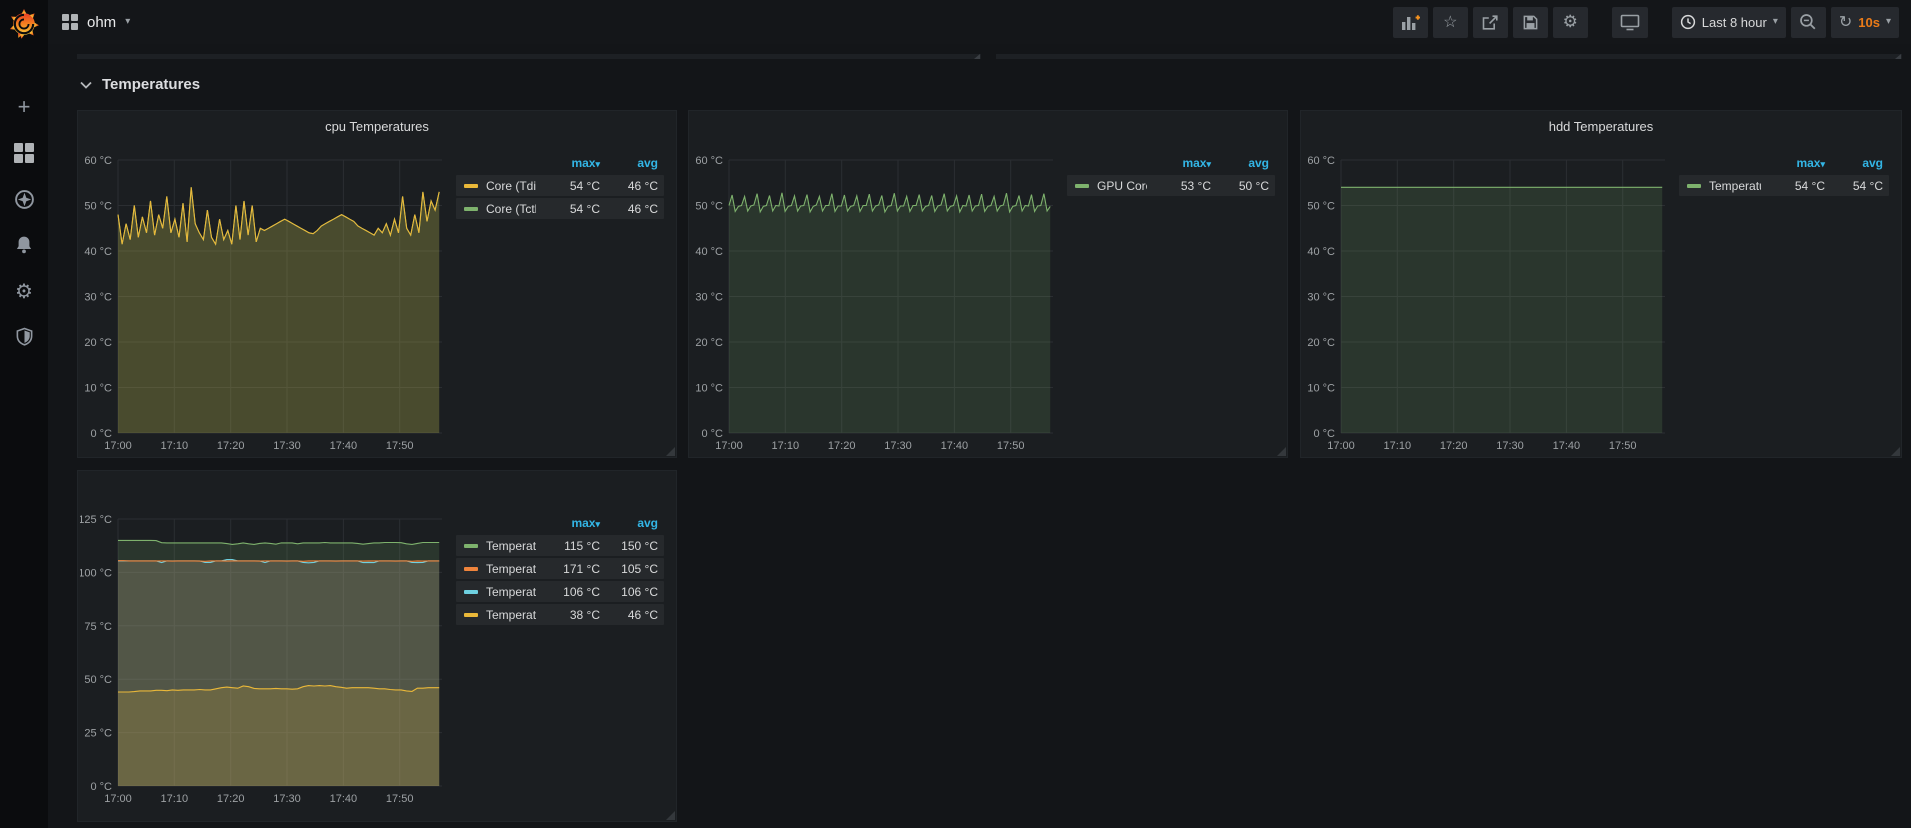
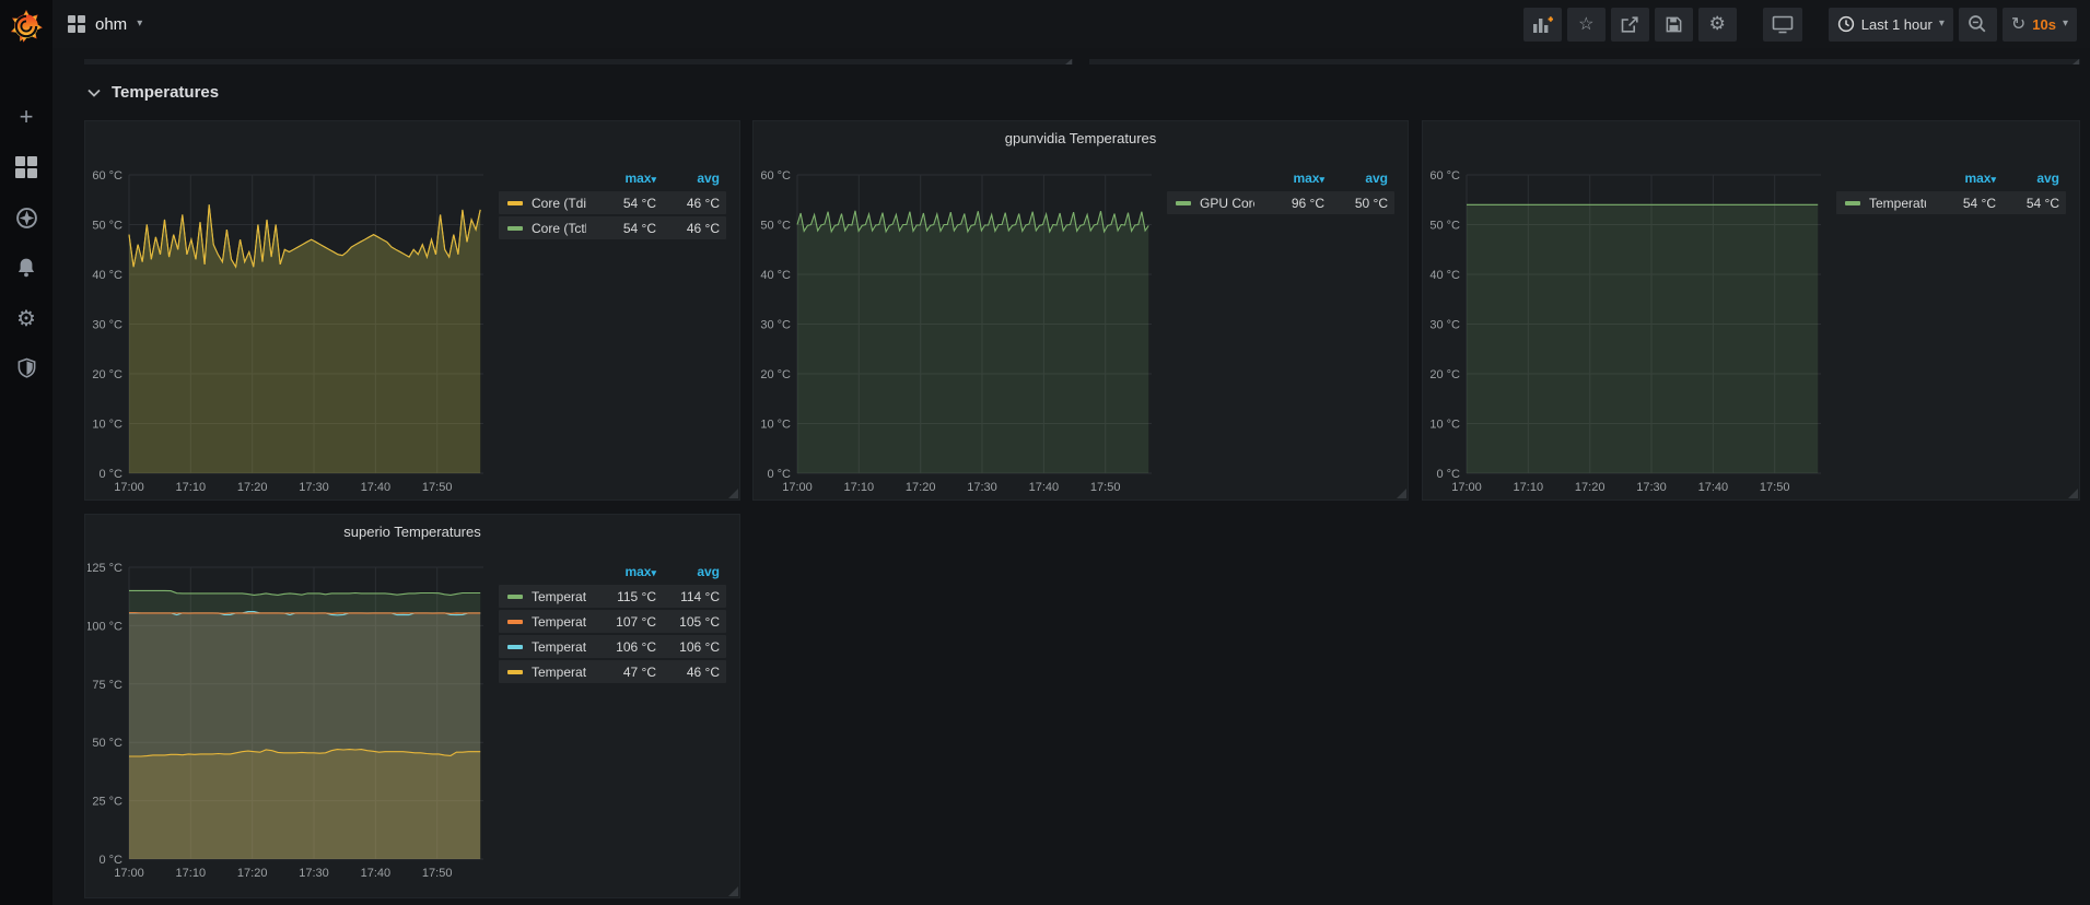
  +
  ⚙
  ohm
  ▾
  ☆
  ⚙
- Last 8 hour
+ Last 1 hour
  ▾
  ↻
  10s
  ▾
  Temperatures
- cpu Temperatures
  0 °C
  10 °C
  20 °C
  30 °C
  40 °C
  50 °C
  60 °C
  17:00
  17:10
  17:20
  17:30
  17:40
  17:50
  max▾
  avg
  Core (Tdi
  54 °C
  46 °C
  Core (Tct
  54 °C
  46 °C
+ gpunvidia Temperatures
  0 °C
  10 °C
  20 °C
  30 °C
  40 °C
  50 °C
  60 °C
  17:00
  17:10
  17:20
  17:30
  17:40
  17:50
  max▾
  avg
  GPU Cor
- 53 °C
+ 96 °C
  50 °C
- hdd Temperatures
  0 °C
  10 °C
  20 °C
  30 °C
  40 °C
  50 °C
  60 °C
  17:00
  17:10
  17:20
  17:30
  17:40
  17:50
  max▾
  avg
  Temperat
  54 °C
  54 °C
+ superio Temperatures
  0 °C
  25 °C
  50 °C
  75 °C
  100 °C
  125 °C
  17:00
  17:10
  17:20
  17:30
  17:40
  17:50
  max▾
  avg
  115 °C
- 150 °C
+ 114 °C
- 171 °C
+ 107 °C
  105 °C
  106 °C
  106 °C
- 38 °C
+ 47 °C
  46 °C
